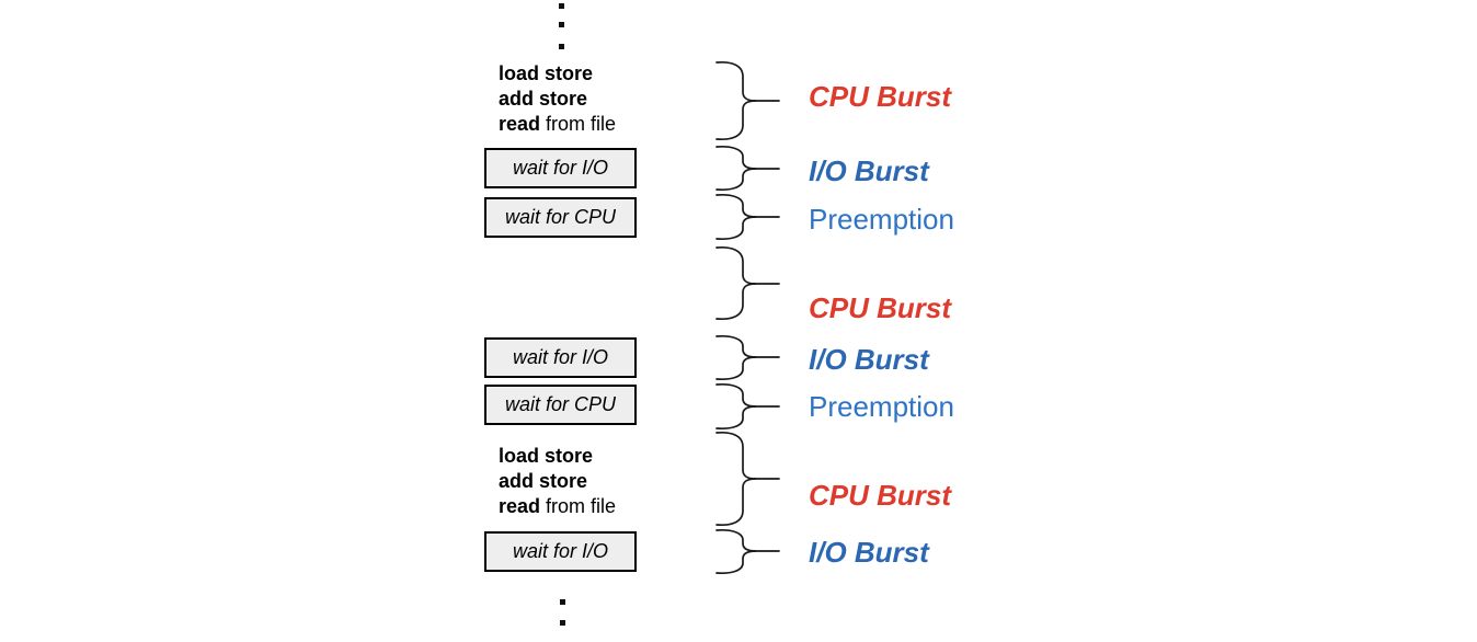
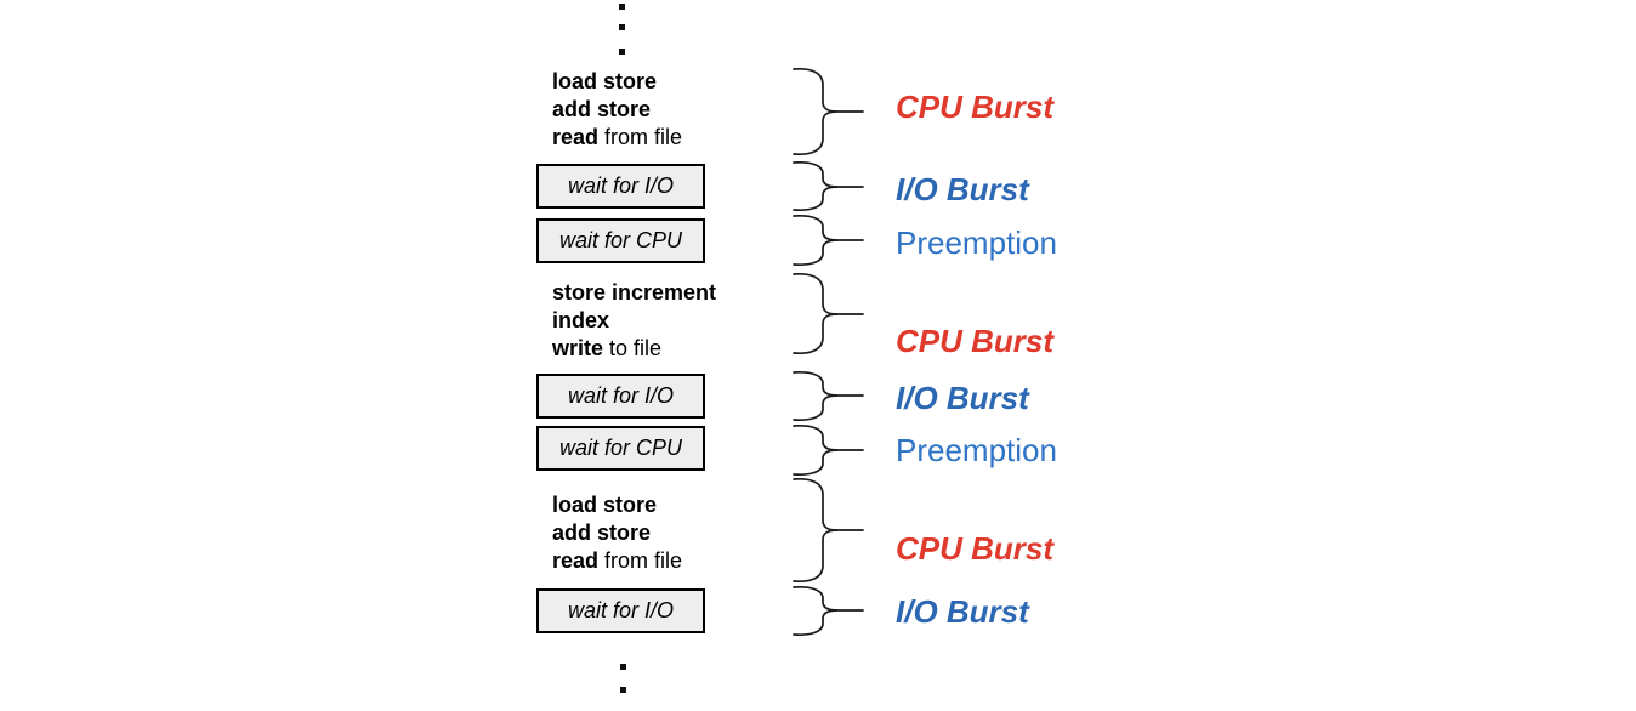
  load store
  add store
  read from file
  wait for I/O
  wait for CPU
+ store increment
+ index
+ write to file
  wait for I/O
  wait for CPU
  load store
  add store
  read from file
  wait for I/O
  CPU Burst
  I/O Burst
  Preemption
  CPU Burst
  I/O Burst
  Preemption
  CPU Burst
  I/O Burst
